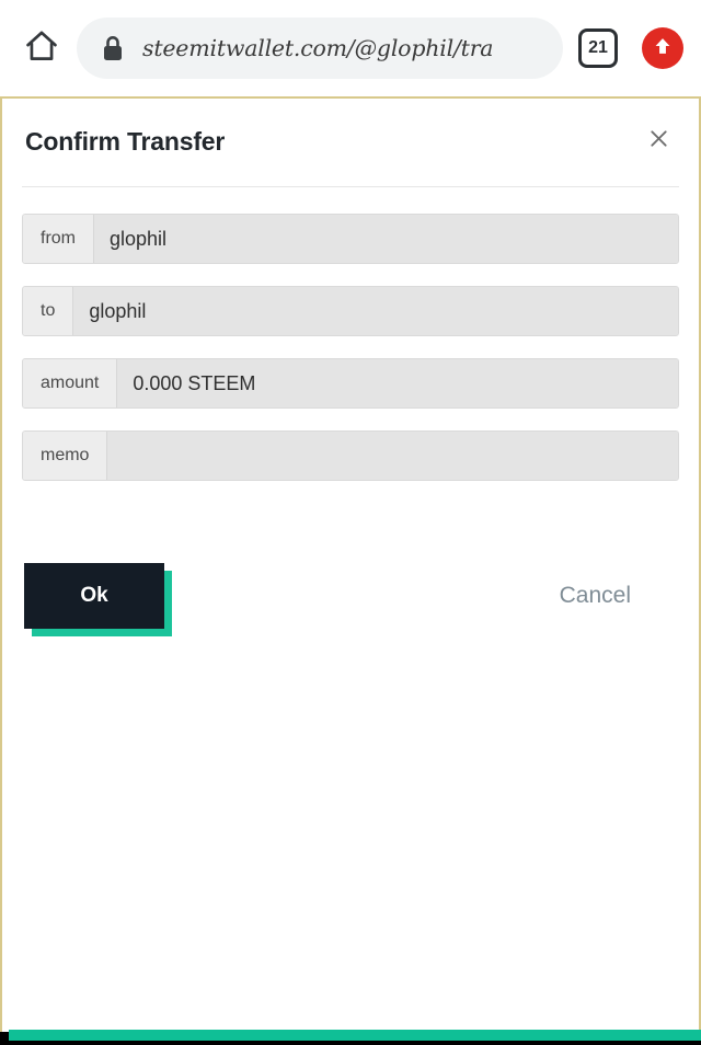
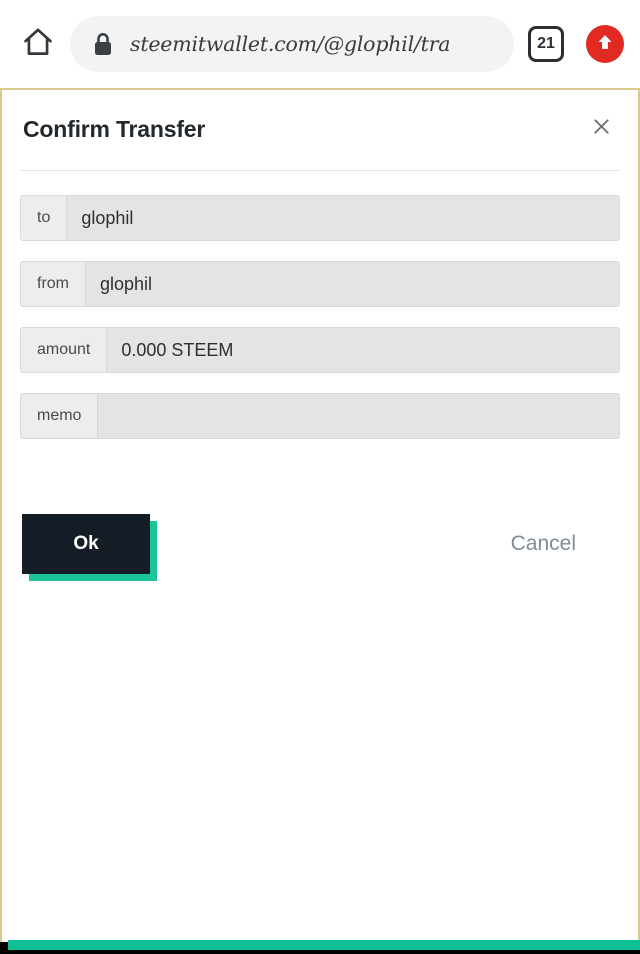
  steemitwallet.com/@glophil/tra
  21
  Confirm Transfer
- from
+ to
  glophil
- to
+ from
  glophil
  amount
  0.000 STEEM
  memo
  Ok
  Cancel
